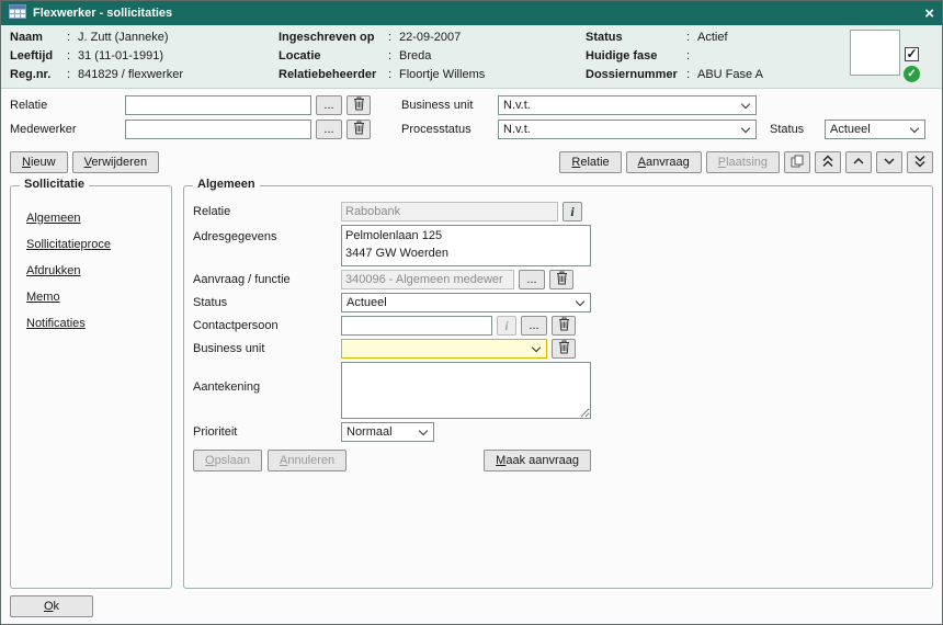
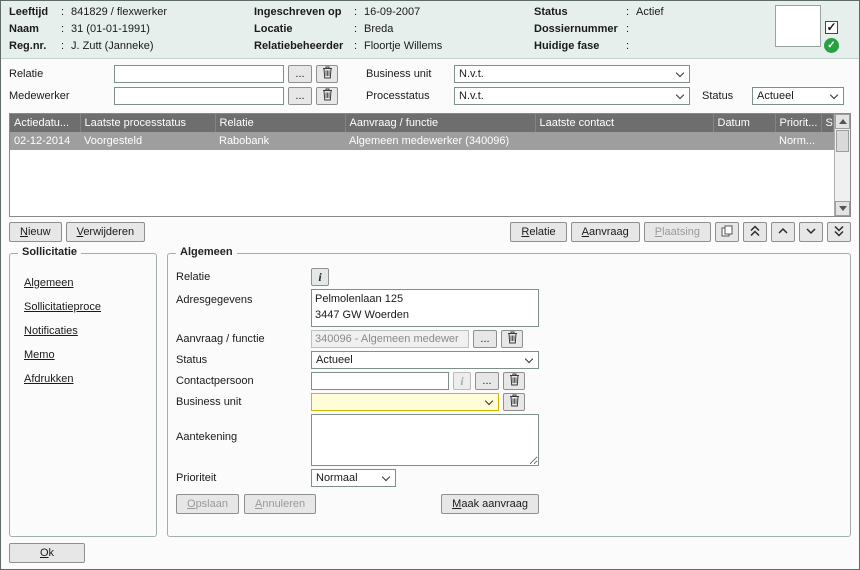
- Flexwerker - sollicitaties
- ×
- Naam
+ Leeftijd
  :
- J. Zutt (Janneke)
+ 841829 / flexwerker
- Leeftijd
+ Naam
  :
- 31 (11-01-1991)
+ 31 (01-01-1991)
  Reg.nr.
  :
- 841829 / flexwerker
+ J. Zutt (Janneke)
  Ingeschreven op
  :
- 22-09-2007
+ 16-09-2007
  Locatie
  :
  Breda
  Relatiebeheerder
  :
  Floortje Willems
  Status
  :
  Actief
- Huidige fase
+ Dossiernummer
  :
- Dossiernummer
+ Huidige fase
  :
- ABU Fase A
  ✓
  ✓
  Relatie
  ...
  Business unit
  N.v.t.
  Medewerker
  ...
  Processtatus
  N.v.t.
  Status
  Actueel
+ Actiedatu...	Laatste processtatus	Relatie	Aanvraag / functie	Laatste contact	Datum	Priorit...	S
+ 02-12-2014	Voorgesteld	Rabobank	Algemeen medewerker (340096)			Norm...
  Nieuw
  Verwijderen
  Relatie
  Aanvraag
  Plaatsing
  Sollicitatie
  Algemeen
  Sollicitatieproce
- Afdrukken
+ Notificaties
  Memo
- Notificaties
+ Afdrukken
  Algemeen
  Relatie
- Rabobank
  i
  Adresgegevens
  Pelmolenlaan 125
  3447 GW Woerden
  Aanvraag / functie
  340096 - Algemeen medewer
  ...
  Status
  Actueel
  Contactpersoon
  i
  ...
  Business unit
  Aantekening
  Prioriteit
  Normaal
  Opslaan
  Annuleren
  Maak aanvraag
  Ok
